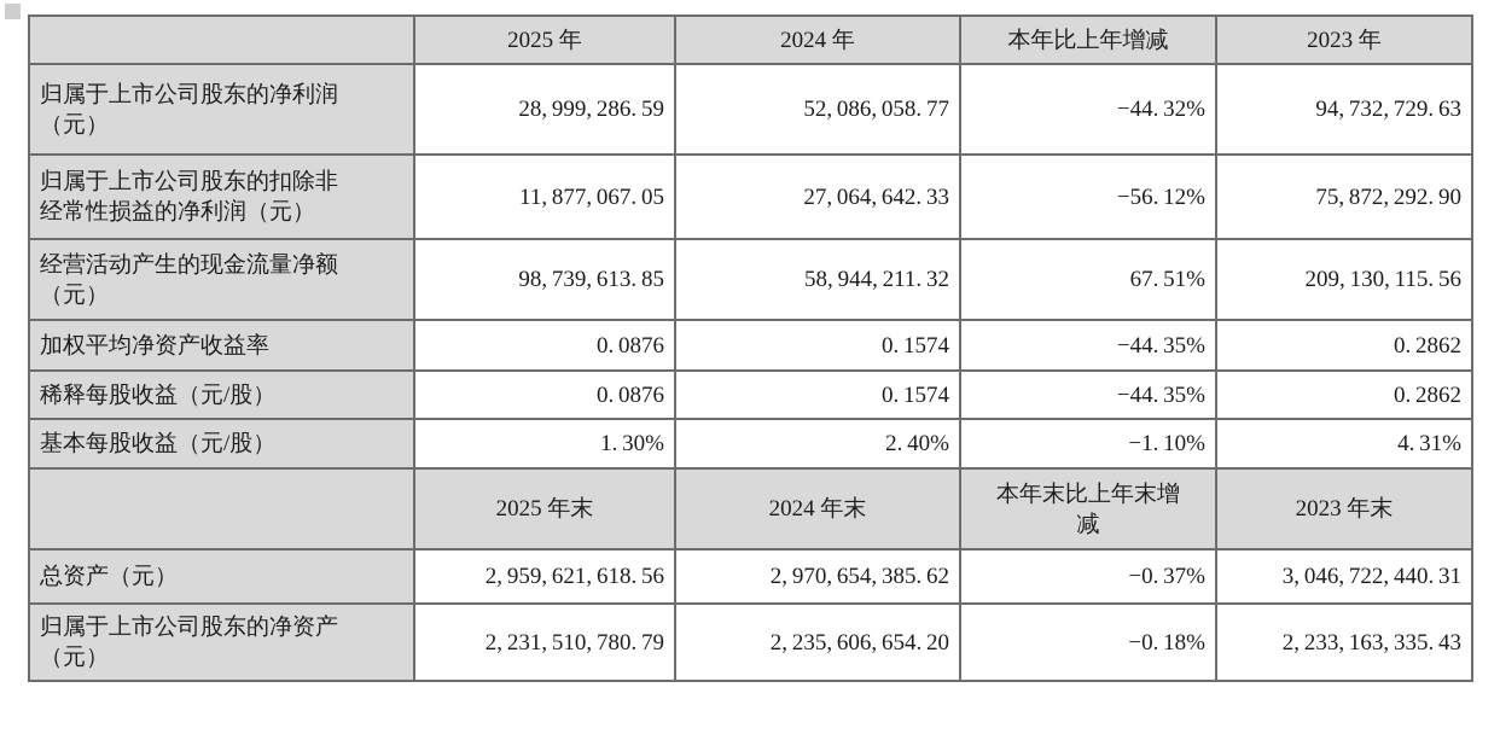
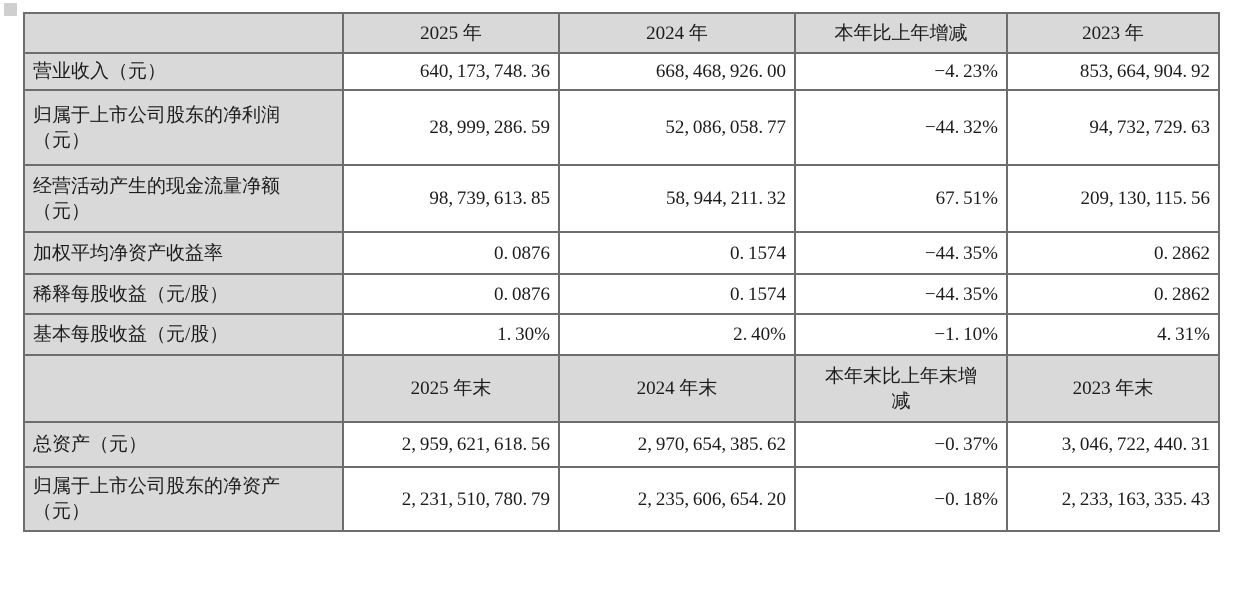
  	2025 年	2024 年	本年比上年增减	2023 年
+ 营业收入（元）	640, 173, 748. 36	668, 468, 926. 00	−4. 23%	853, 664, 904. 92
  归属于上市公司股东的净利润 （元）	28, 999, 286. 59	52, 086, 058. 77	−44. 32%	94, 732, 729. 63
- 归属于上市公司股东的扣除非 经常性损益的净利润（元）	11, 877, 067. 05	27, 064, 642. 33	−56. 12%	75, 872, 292. 90
  经营活动产生的现金流量净额 （元）	98, 739, 613. 85	58, 944, 211. 32	67. 51%	209, 130, 115. 56
  加权平均净资产收益率	0. 0876	0. 1574	−44. 35%	0. 2862
  稀释每股收益（元/股）	0. 0876	0. 1574	−44. 35%	0. 2862
  基本每股收益（元/股）	1. 30%	2. 40%	−1. 10%	4. 31%
  	2025 年末	2024 年末	本年末比上年末增 减	2023 年末
  总资产（元）	2, 959, 621, 618. 56	2, 970, 654, 385. 62	−0. 37%	3, 046, 722, 440. 31
  归属于上市公司股东的净资产 （元）	2, 231, 510, 780. 79	2, 235, 606, 654. 20	−0. 18%	2, 233, 163, 335. 43
